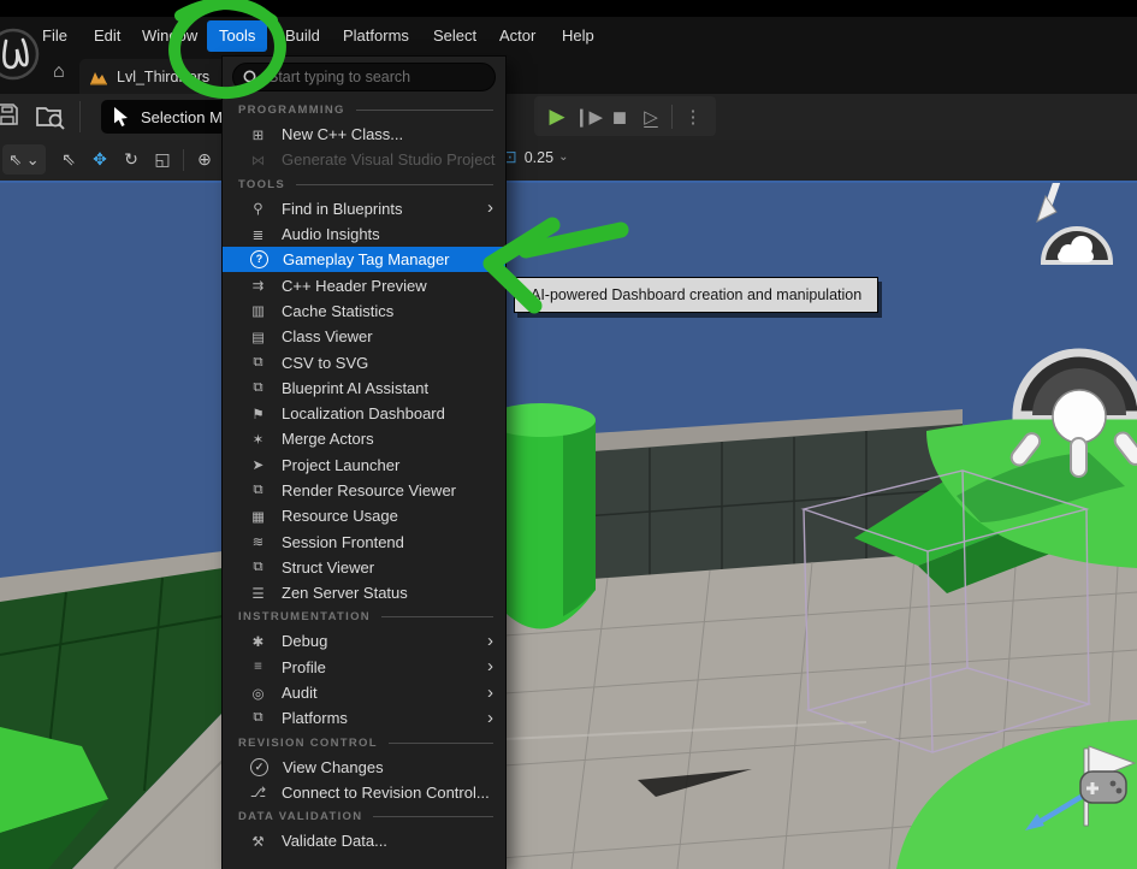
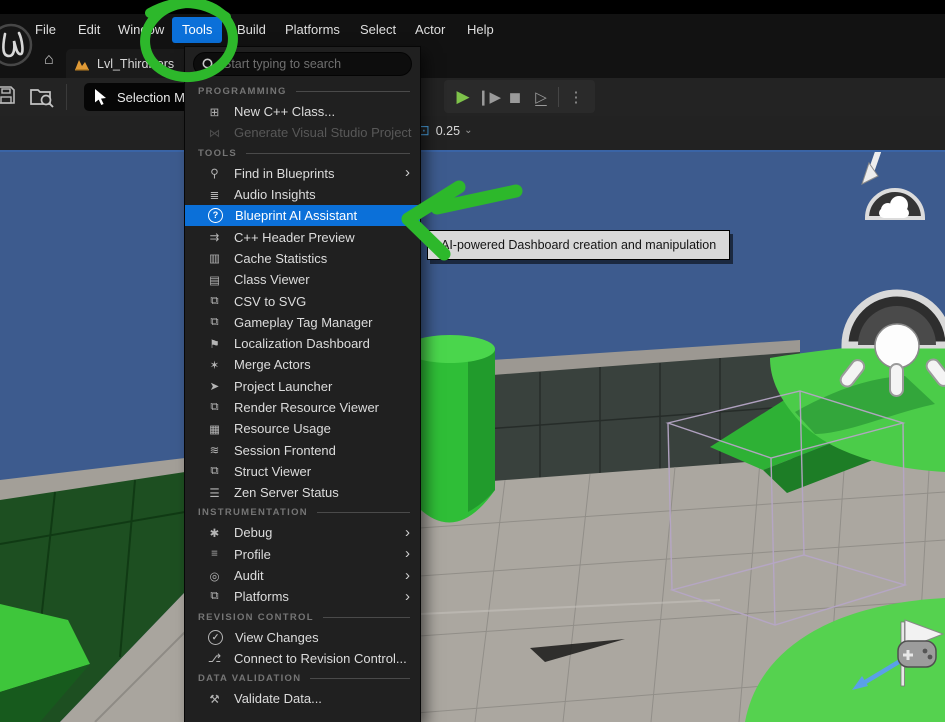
  File
  Edit
  Tools
  Build
  Platforms
  Select
  Actor
  Help
  ⌂
  Lvl_Thirdrs
  Selection M
  ▶
  ❙▶
  ◼
  ▷
  ⋮
- ⇖ ⌄
- ⇖
- ✥
- ↻
- ◱
- ⊕
  ⊡
  0.25
  ⌄
  tart typing to search
  PROGRAMMING
  ⊞
  New C++ Class...
  ⋈
  Generate Visual Studio Project
  TOOLS
  ⚲
  Find in Blueprints
  ›
  ≣
  Audio Insights
  ?
- Gameplay Tag Manager
+ Blueprint AI Assistant
  ⇉
  C++ Header Preview
  ▥
  Cache Statistics
  ▤
  Class Viewer
  ⧉
  CSV to SVG
  ⧉
- Blueprint AI Assistant
+ Gameplay Tag Manager
  ⚑
  Localization Dashboard
  ✶
  Merge Actors
  ➤
  Project Launcher
  ⧉
  Render Resource Viewer
  ▦
  Resource Usage
  ≋
  Session Frontend
  ⧉
  Struct Viewer
  ☰
  Zen Server Status
  INSTRUMENTATION
  ✱
  Debug
  ›
  ≡
  Profile
  ›
  ◎
  Audit
  ›
  ⧉
  Platforms
  ›
  REVISION CONTROL
  ✓
  View Changes
  ⎇
  Connect to Revision Control...
  DATA VALIDATION
  ⚒
  Validate Data...
  AI-powered Dashboard creation and manipulation
